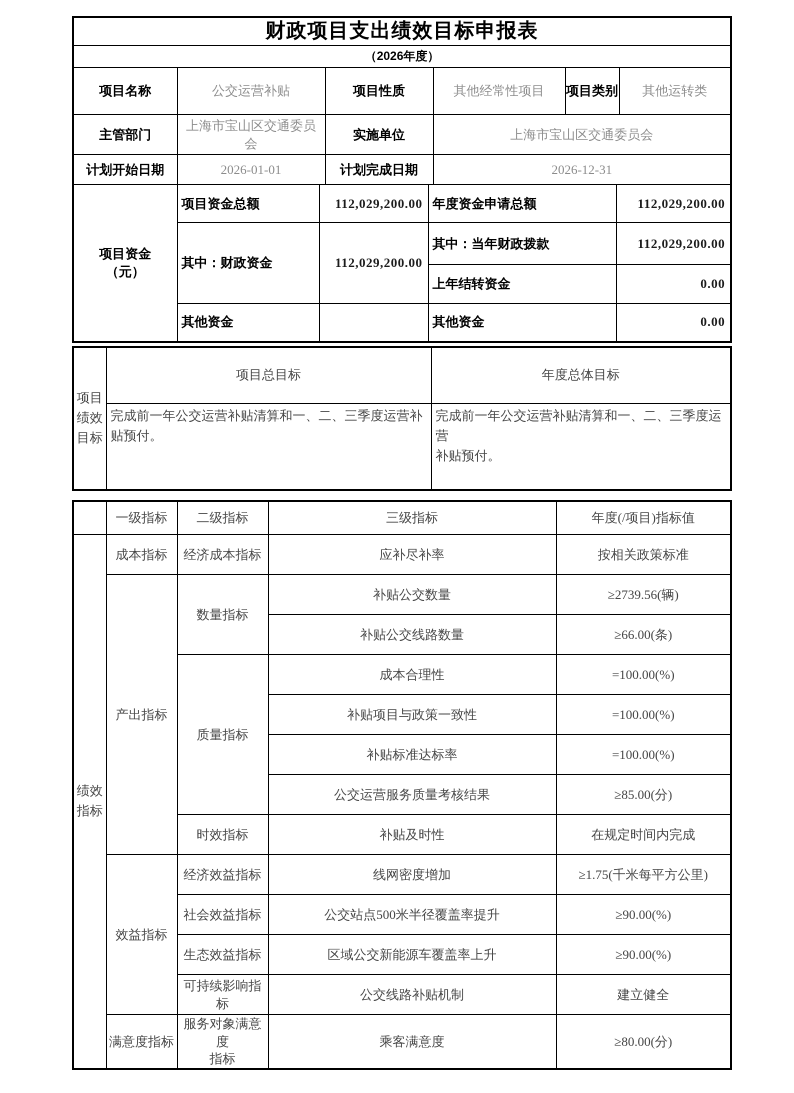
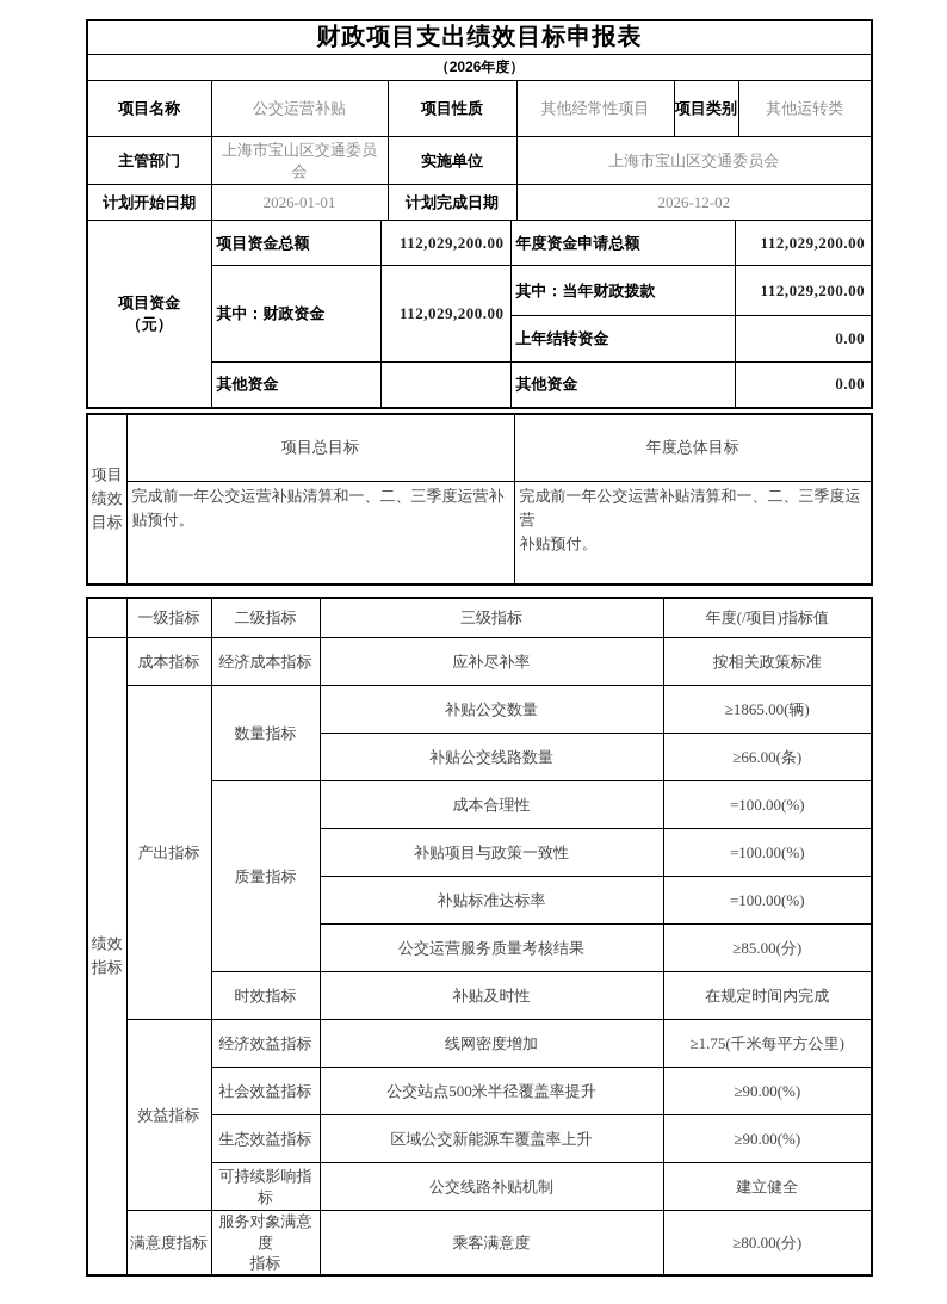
  财政项目支出绩效目标申报表
  （2026年度）
  项目名称	公交运营补贴	项目性质	其他经常性项目	项目类别	其他运转类
  主管部门	上海市宝山区交通委员 会	实施单位	上海市宝山区交通委员会
- 计划开始日期	2026-01-01	计划完成日期	2026-12-31
+ 计划开始日期	2026-01-01	计划完成日期	2026-12-02
  项目资金 （元）	项目资金总额	112,029,200.00	年度资金申请总额	112,029,200.00
  其中：财政资金	112,029,200.00	其中：当年财政拨款	112,029,200.00
  上年结转资金	0.00
  其他资金		其他资金	0.00
  项目 绩效 目标	项目总目标	年度总体目标
  完成前一年公交运营补贴清算和一、二、三季度运营补 贴预付。	完成前一年公交运营补贴清算和一、二、三季度运营 补贴预付。
  	一级指标	二级指标	三级指标	年度(/项目)指标值
  绩效 指标	成本指标	经济成本指标	应补尽补率	按相关政策标准
- 产出指标	数量指标	补贴公交数量	≥2739.56(辆)
+ 产出指标	数量指标	补贴公交数量	≥1865.00(辆)
  补贴公交线路数量	≥66.00(条)
  质量指标	成本合理性	=100.00(%)
  补贴项目与政策一致性	=100.00(%)
  补贴标准达标率	=100.00(%)
  公交运营服务质量考核结果	≥85.00(分)
  时效指标	补贴及时性	在规定时间内完成
  效益指标	经济效益指标	线网密度增加	≥1.75(千米每平方公里)
  社会效益指标	公交站点500米半径覆盖率提升	≥90.00(%)
  生态效益指标	区域公交新能源车覆盖率上升	≥90.00(%)
  可持续影响指标	公交线路补贴机制	建立健全
  满意度指标	服务对象满意度 指标	乘客满意度	≥80.00(分)
